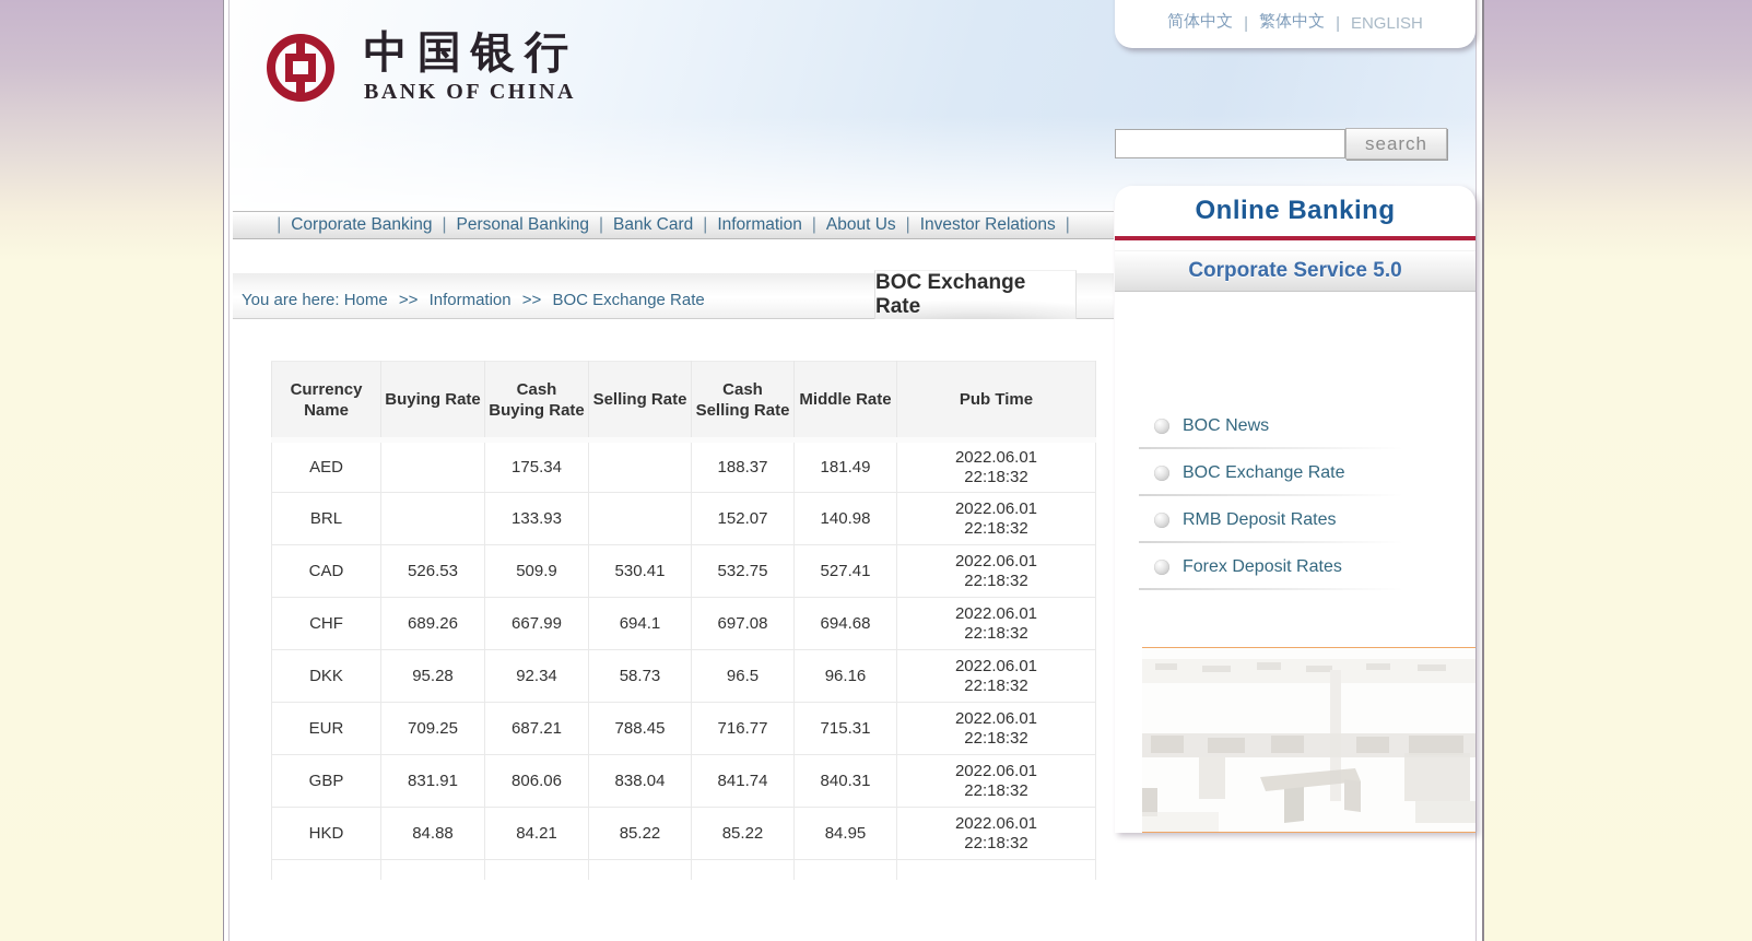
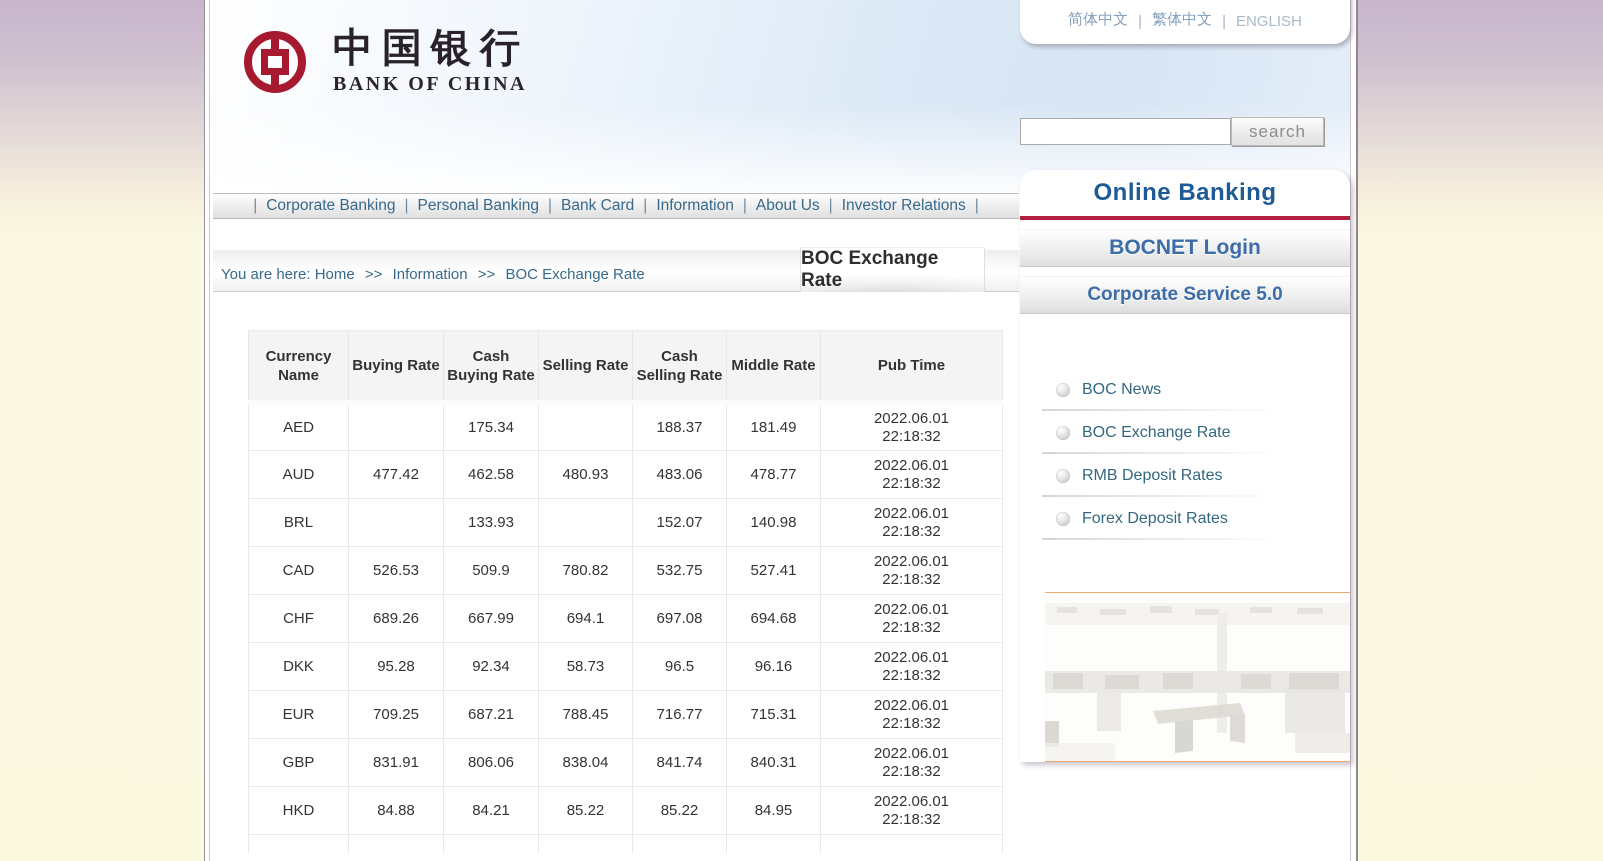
  中国银行
  BANK OF CHINA
  简体中文
  |
  繁体中文
  |
  ENGLISH
  search
  | Corporate Banking | Personal Banking | Bank Card | Information | About Us | Investor Relations |
  You are here: Home >> Information >> BOC Exchange Rate
  BOC Exchange Rate
  Currency Name	Buying Rate	Cash Buying Rate	Selling Rate	Cash Selling Rate	Middle Rate	Pub Time
  AED		175.34		188.37	181.49	2022.06.0122:18:32
+ AUD	477.42	462.58	480.93	483.06	478.77	2022.06.0122:18:32
  BRL		133.93		152.07	140.98	2022.06.0122:18:32
- CAD	526.53	509.9	530.41	532.75	527.41	2022.06.0122:18:32
+ CAD	526.53	509.9	780.82	532.75	527.41	2022.06.0122:18:32
  CHF	689.26	667.99	694.1	697.08	694.68	2022.06.0122:18:32
  DKK	95.28	92.34	58.73	96.5	96.16	2022.06.0122:18:32
  EUR	709.25	687.21	788.45	716.77	715.31	2022.06.0122:18:32
  GBP	831.91	806.06	838.04	841.74	840.31	2022.06.0122:18:32
  HKD	84.88	84.21	85.22	85.22	84.95	2022.06.0122:18:32
  Online Banking
+ BOCNET Login
  Corporate Service 5.0
  BOC News
  BOC Exchange Rate
  RMB Deposit Rates
  Forex Deposit Rates
